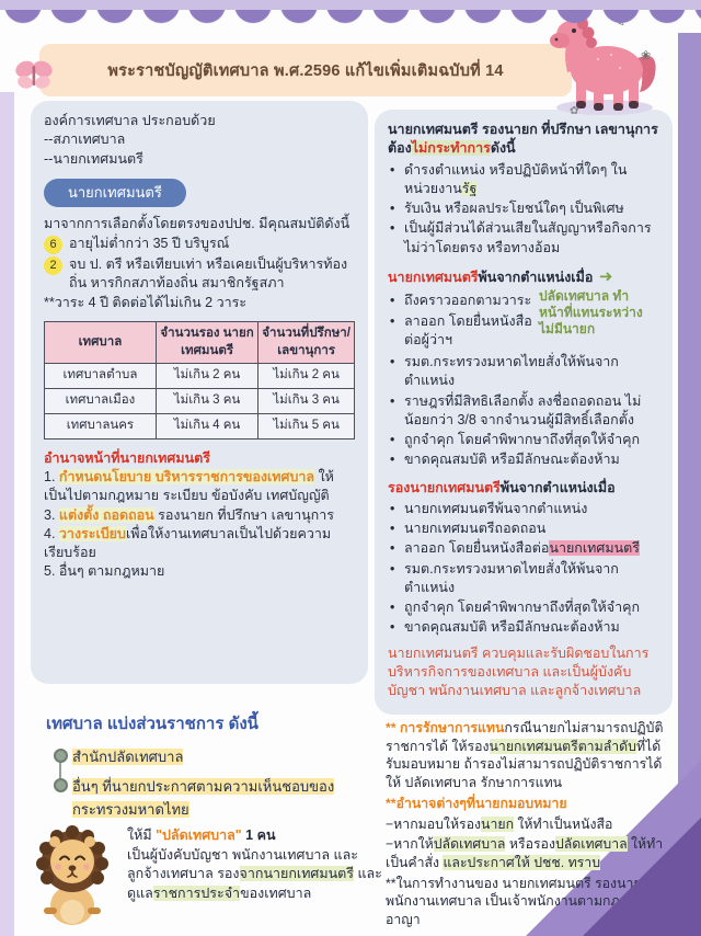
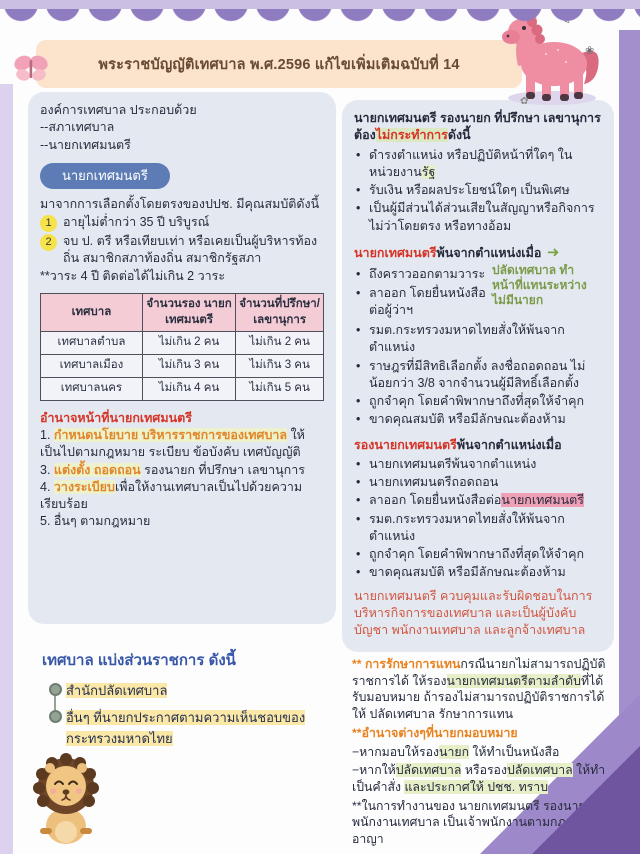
  พระราชบัญญัติเทศบาล พ.ศ.2596 แก้ไขเพิ่มเติมฉบับที่ 14
  ❀
  ✿
  องค์การเทศบาล ประกอบด้วย
  --สภาเทศบาล
  --นายกเทศมนตรี
  นายกเทศมนตรี
  มาจากการเลือกตั้งโดยตรงของปปช. มีคุณสมบัติดังนี้
- 6
+ 1
  อายุไม่ต่ำกว่า 35 ปี บริบูรณ์
  2
- จบ ป. ตรี หรือเทียบเท่า หรือเคยเป็นผู้บริหารท้องถิ่น หารกิกสภาท้องถิ่น สมาชิกรัฐสภา
+ จบ ป. ตรี หรือเทียบเท่า หรือเคยเป็นผู้บริหารท้องถิ่น สมาชิกสภาท้องถิ่น สมาชิกรัฐสภา
  **วาระ 4 ปี ติดต่อได้ไม่เกิน 2 วาระ
  เทศบาล	จำนวนรอง นายกเทศมนตรี	จำนวนที่ปรึกษา/ เลขานุการ
  เทศบาลตำบล	ไม่เกิน 2 คน	ไม่เกิน 2 คน
  เทศบาลเมือง	ไม่เกิน 3 คน	ไม่เกิน 3 คน
  เทศบาลนคร	ไม่เกิน 4 คน	ไม่เกิน 5 คน
  อำนาจหน้าที่นายกเทศมนตรี
  1. กำหนดนโยบาย บริหารราชการของเทศบาล ให้เป็นไปตามกฎหมาย ระเบียบ ข้อบังคับ เทศบัญญัติ
  3. แต่งตั้ง ถอดถอน รองนายก ที่ปรึกษา เลขานุการ
  4. วางระเบียบเพื่อให้งานเทศบาลเป็นไปด้วยความเรียบร้อย
  5. อื่นๆ ตามกฎหมาย
  นายกเทศมนตรี รองนายก ที่ปรึกษา เลขานุการ
  ต้องไม่กระทำการดังนี้
  ดำรงตำแหน่ง หรือปฏิบัติหน้าที่ใดๆ ในหน่วยงานรัฐ
  รับเงิน หรือผลประโยชน์ใดๆ เป็นพิเศษ
  เป็นผู้มีส่วนได้ส่วนเสียในสัญญาหรือกิจการ ไม่ว่าโดยตรง หรือทางอ้อม
  นายกเทศมนตรีพ้นจากตำแหน่งเมื่อ ➜
  ถึงคราวออกตามวาระ
  ลาออก โดยยื่นหนังสือต่อผู้ว่าฯ
  ปลัดเทศบาล ทำหน้าที่แทนระหว่างไม่มีนายก
  รมต.กระทรวงมหาดไทยสั่งให้พ้นจากตำแหน่ง
  ราษฎรที่มีสิทธิเลือกตั้ง ลงชื่อถอดถอน ไม่น้อยกว่า 3/8 จากจำนวนผู้มีสิทธิ์เลือกตั้ง
  ถูกจำคุก โดยคำพิพากษาถึงที่สุดให้จำคุก
  ขาดคุณสมบัติ หรือมีลักษณะต้องห้าม
  รองนายกเทศมนตรีพ้นจากตำแหน่งเมื่อ
  นายกเทศมนตรีพ้นจากตำแหน่ง
  นายกเทศมนตรีถอดถอน
  ลาออก โดยยื่นหนังสือต่อนายกเทศมนตรี
  รมต.กระทรวงมหาดไทยสั่งให้พ้นจากตำแหน่ง
  ถูกจำคุก โดยคำพิพากษาถึงที่สุดให้จำคุก
  ขาดคุณสมบัติ หรือมีลักษณะต้องห้าม
  นายกเทศมนตรี ควบคุมและรับผิดชอบในการบริหารกิจการของเทศบาล และเป็นผู้บังคับบัญชา พนักงานเทศบาล และลูกจ้างเทศบาล
  เทศบาล แบ่งส่วนราชการ ดังนี้
  สำนักปลัดเทศบาล
  อื่นๆ ที่นายกประกาศตามความเห็นชอบของกระทรวงมหาดไทย
- ให้มี "ปลัดเทศบาล" 1 คน
- เป็นผู้บังคับบัญชา พนักงานเทศบาล และลูกจ้างเทศบาล รองจากนายกเทศมนตรี และดูแลราชการประจำของเทศบาล
  ** การรักษาการแทนกรณีนายกไม่สามารถปฏิบัติราชการได้ ให้รองนายกเทศมนตรีตามลำดับที่ได้รับมอบหมาย ถ้ารองไม่สามารถปฏิบัติราชการได้ให้ ปลัดเทศบาล รักษาการแทน
  **อำนาจต่างๆที่นายกมอบหมาย
  −หากมอบให้รองนายก ให้ทำเป็นหนังสือ
  −หากให้ปลัดเทศบาล หรือรองปลัดเทศบาล ให้ทำเป็นคำสั่ง และประกาศให้ ปชช. ทราบ
  **ในการทำงานของ นายกเทศมนตรี รองนายก พนักงานเทศบาล เป็นเจ้าพนักงานตามกฎหมายอาญา
